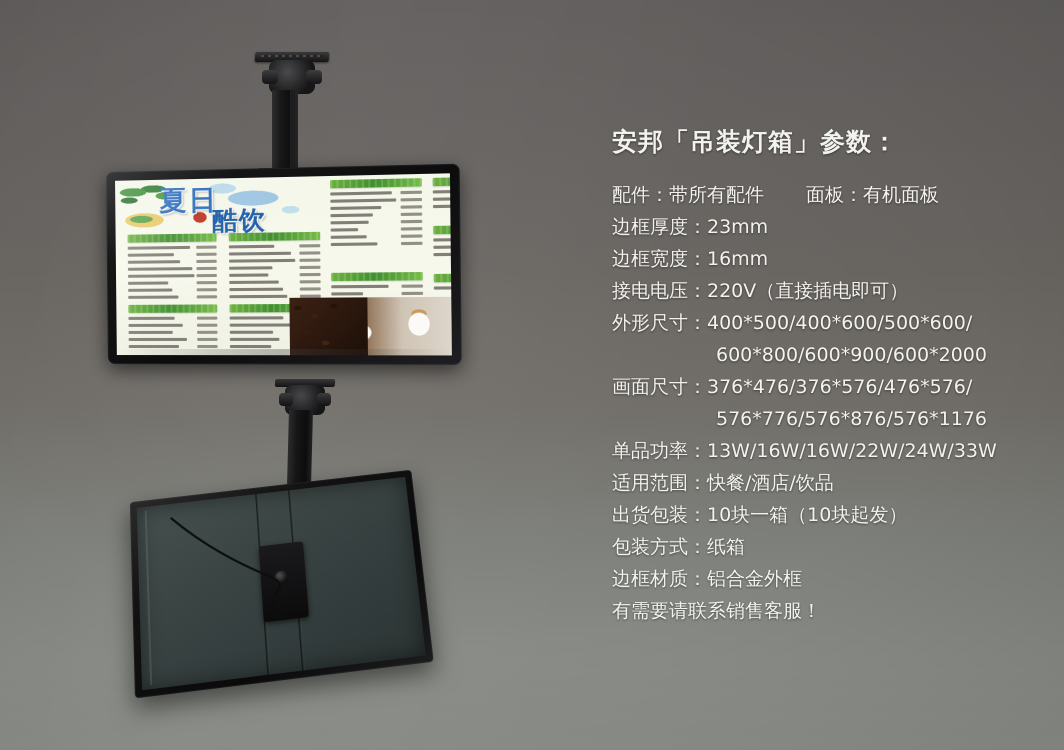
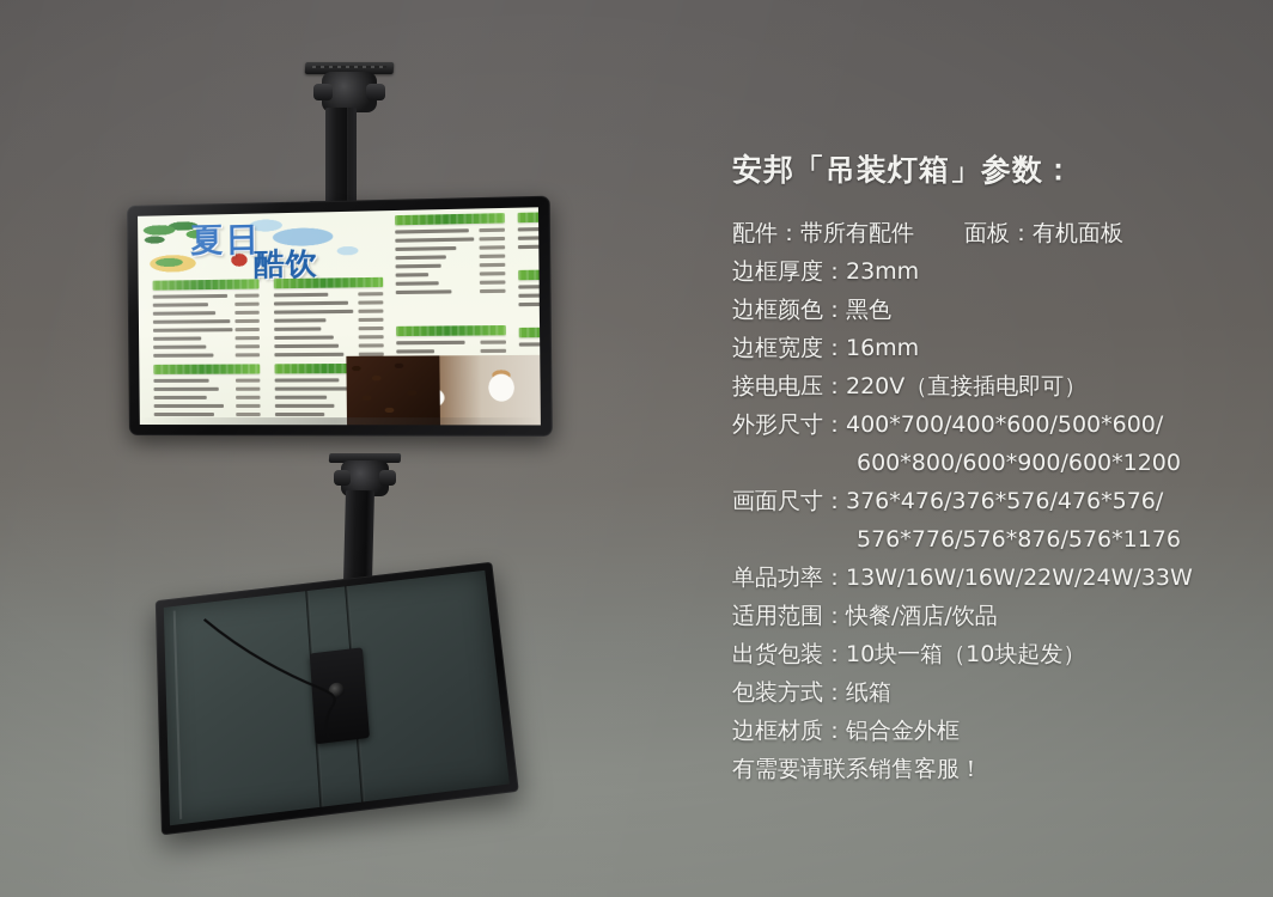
  安邦「吊装灯箱」参数：
  配件：带所有配件
  面板：有机面板
  边框厚度：23mm
+ 边框颜色：黑色
  边框宽度：16mm
  接电电压：220V（直接插电即可）
- 外形尺寸：400*500/400*600/500*600/
+ 外形尺寸：400*700/400*600/500*600/
- 600*800/600*900/600*2000
+ 600*800/600*900/600*1200
  画面尺寸：376*476/376*576/476*576/
  576*776/576*876/576*1176
  单品功率：13W/16W/16W/22W/24W/33W
  适用范围：快餐/酒店/饮品
  出货包装：10块一箱（10块起发）
  包装方式：纸箱
  边框材质：铝合金外框
  有需要请联系销售客服！
